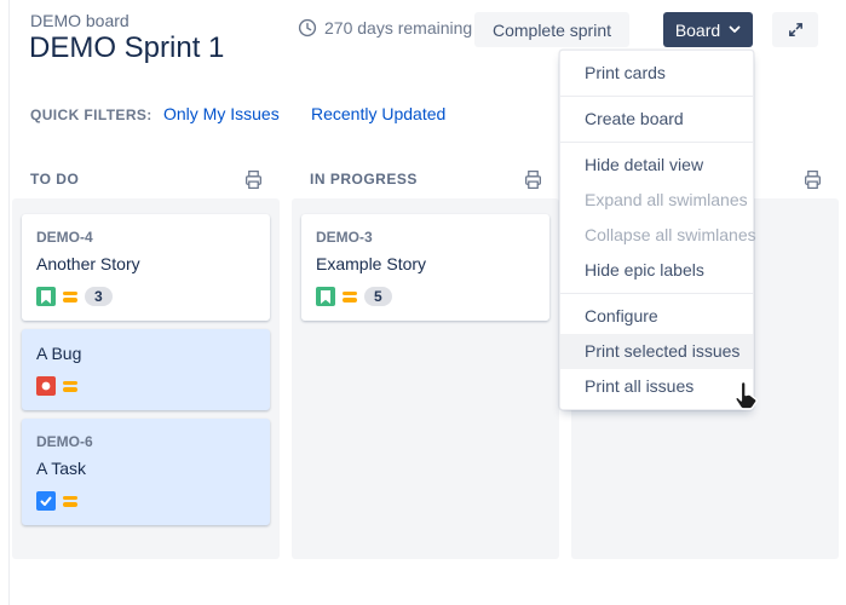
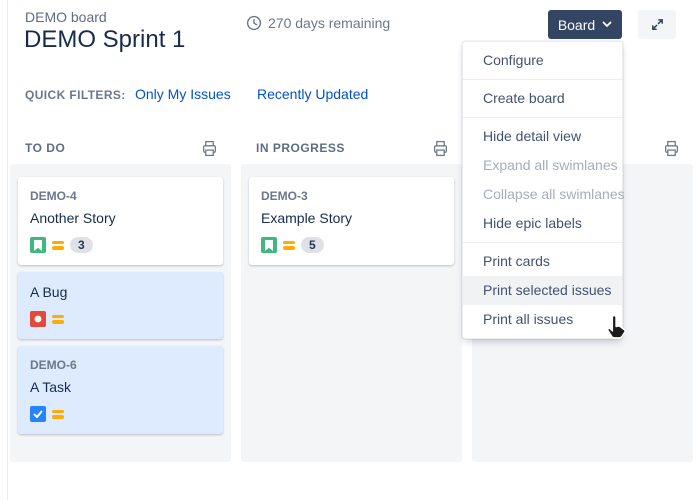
  DEMO board
  DEMO Sprint 1
  270 days remaining
- Complete sprint
  Board
  QUICK FILTERS:
  Only My Issues
  Recently Updated
  TO DO
  DEMO-4
  Another Story
  3
  A Bug
  DEMO-6
  A Task
  IN PROGRESS
  DEMO-3
  Example Story
  5
- Print cards
+ Configure
  Create board
  Hide detail view
  Expand all swimlanes
  Collapse all swimlanes
  Hide epic labels
- Configure
+ Print cards
  Print selected issues
  Print all issues
